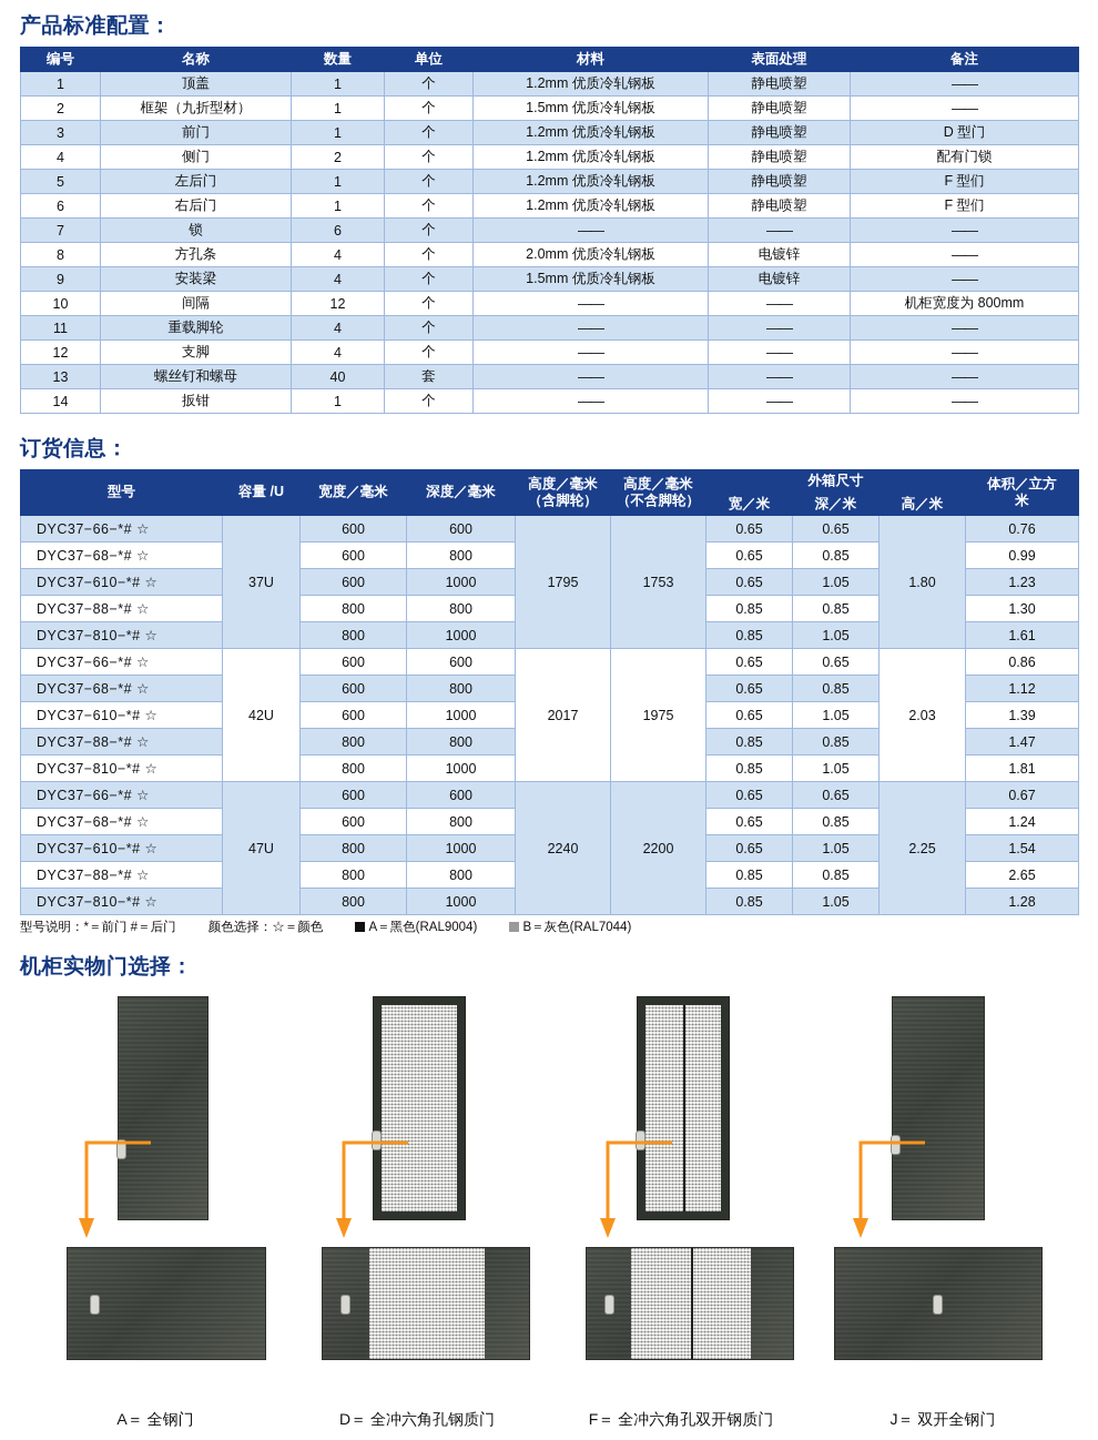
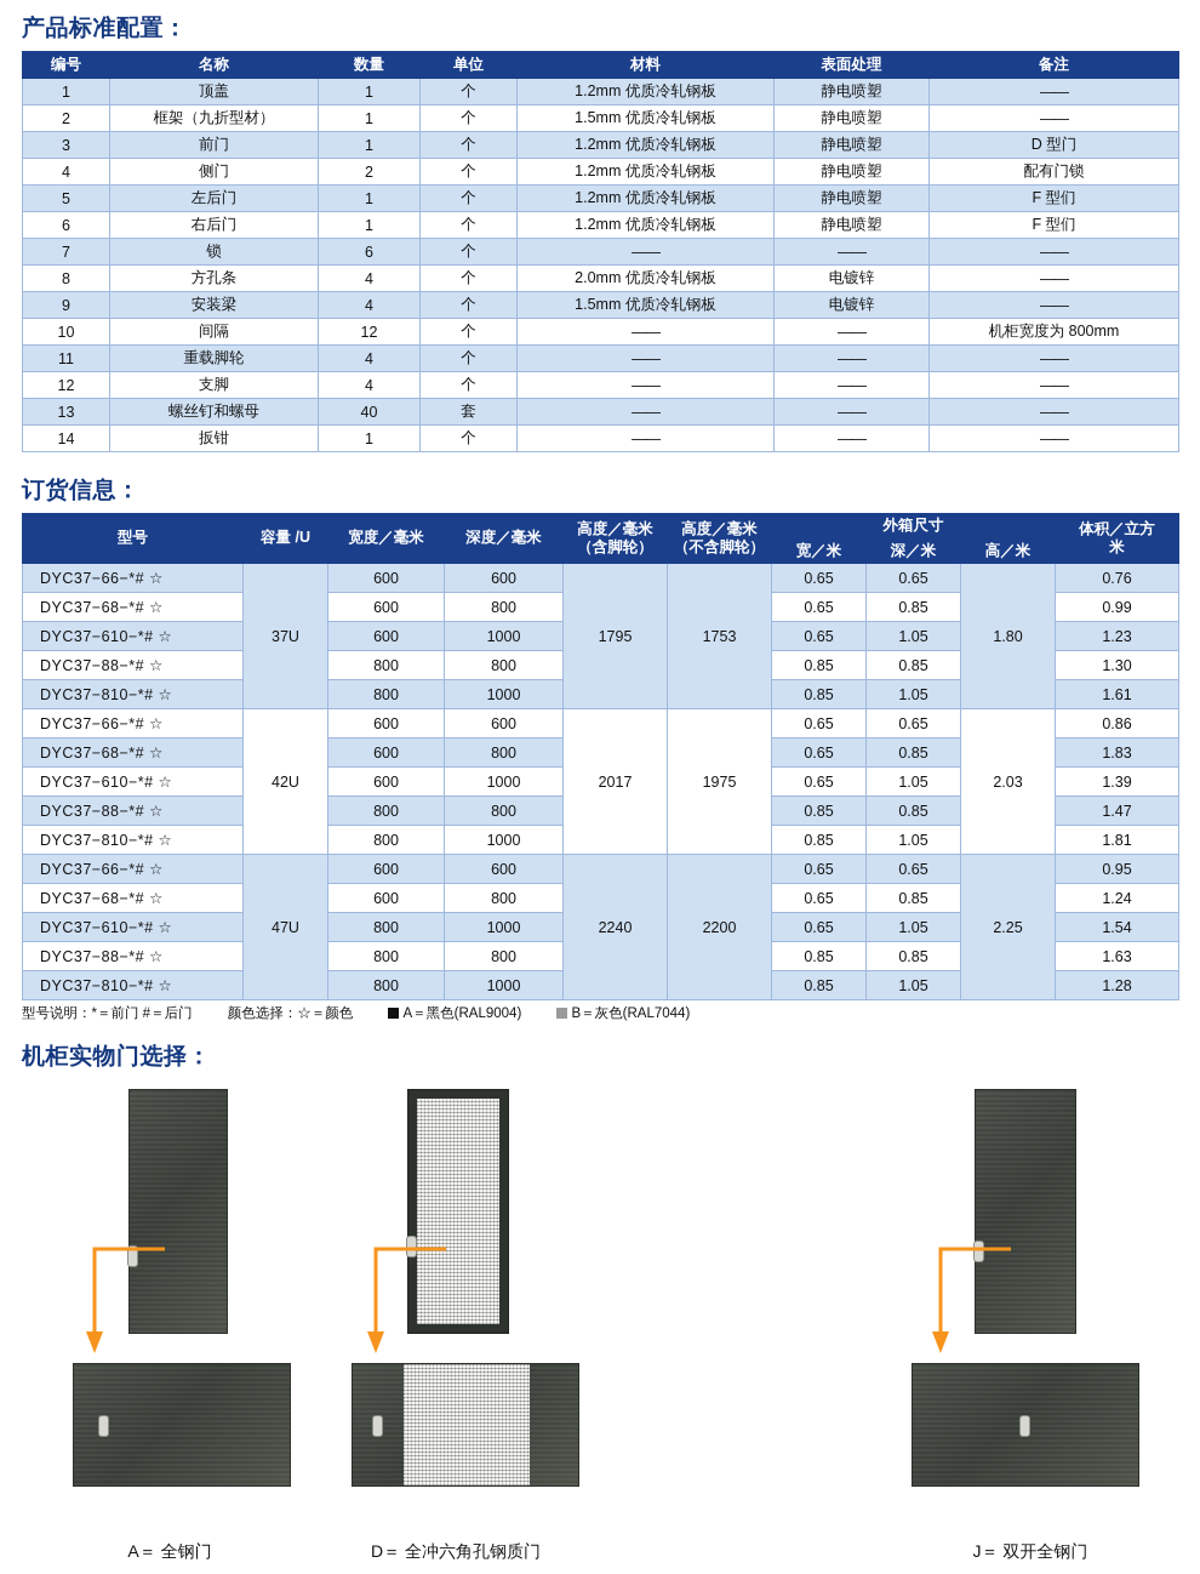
  产品标准配置：
  编号	名称	数量	单位	材料	表面处理	备注
  1	顶盖	1	个	1.2mm 优质冷轧钢板	静电喷塑	——
  2	框架（九折型材）	1	个	1.5mm 优质冷轧钢板	静电喷塑	——
  3	前门	1	个	1.2mm 优质冷轧钢板	静电喷塑	D 型门
  4	侧门	2	个	1.2mm 优质冷轧钢板	静电喷塑	配有门锁
  5	左后门	1	个	1.2mm 优质冷轧钢板	静电喷塑	F 型们
  6	右后门	1	个	1.2mm 优质冷轧钢板	静电喷塑	F 型们
  7	锁	6	个	——	——	——
  8	方孔条	4	个	2.0mm 优质冷轧钢板	电镀锌	——
  9	安装梁	4	个	1.5mm 优质冷轧钢板	电镀锌	——
  10	间隔	12	个	——	——	机柜宽度为 800mm
  11	重载脚轮	4	个	——	——	——
  12	支脚	4	个	——	——	——
  13	螺丝钉和螺母	40	套	——	——	——
  14	扳钳	1	个	——	——	——
  订货信息：
  型号	容量 /U	宽度／毫米	深度／毫米	高度／毫米 （含脚轮）	高度／毫米 （不含脚轮）	外箱尺寸	体积／立方 米
  宽／米	深／米	高／米
  DYC37−66−*# ☆	37U	600	600	1795	1753	0.65	0.65	1.80	0.76
  DYC37−68−*# ☆	600	800	0.65	0.85	0.99
  DYC37−610−*# ☆	600	1000	0.65	1.05	1.23
  DYC37−88−*# ☆	800	800	0.85	0.85	1.30
  DYC37−810−*# ☆	800	1000	0.85	1.05	1.61
  DYC37−66−*# ☆	42U	600	600	2017	1975	0.65	0.65	2.03	0.86
- DYC37−68−*# ☆	600	800	0.65	0.85	1.12
+ DYC37−68−*# ☆	600	800	0.65	0.85	1.83
  DYC37−610−*# ☆	600	1000	0.65	1.05	1.39
  DYC37−88−*# ☆	800	800	0.85	0.85	1.47
  DYC37−810−*# ☆	800	1000	0.85	1.05	1.81
- DYC37−66−*# ☆	47U	600	600	2240	2200	0.65	0.65	2.25	0.67
+ DYC37−66−*# ☆	47U	600	600	2240	2200	0.65	0.65	2.25	0.95
  DYC37−68−*# ☆	600	800	0.65	0.85	1.24
  DYC37−610−*# ☆	800	1000	0.65	1.05	1.54
- DYC37−88−*# ☆	800	800	0.85	0.85	2.65
+ DYC37−88−*# ☆	800	800	0.85	0.85	1.63
  DYC37−810−*# ☆	800	1000	0.85	1.05	1.28
  型号说明：*＝前门 #＝后门 颜色选择：☆＝颜色 A＝黑色(RAL9004) B＝灰色(RAL7044)
  机柜实物门选择：
  A＝ 全钢门
  D＝ 全冲六角孔钢质门
- F＝ 全冲六角孔双开钢质门
  J＝ 双开全钢门
